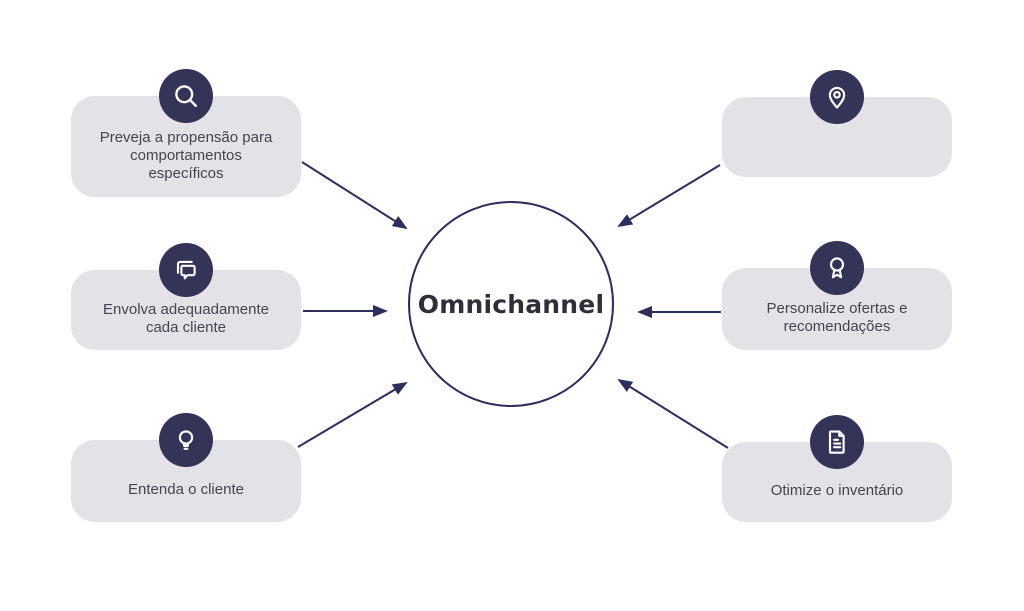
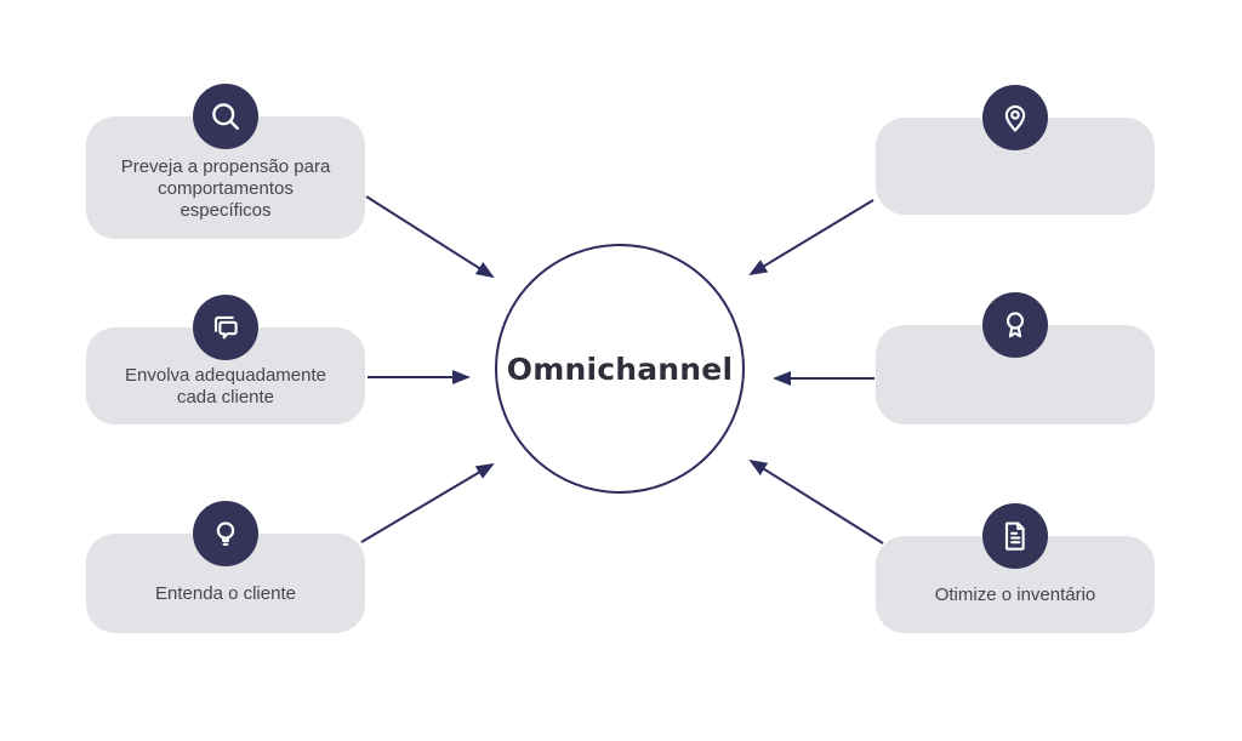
  Omnichannel
  Preveja a propensão para
  comportamentos
  específicos
  Envolva adequadamente
  cada cliente
  Entenda o cliente
- Personalize ofertas e
- recomendações
  Otimize o inventário
